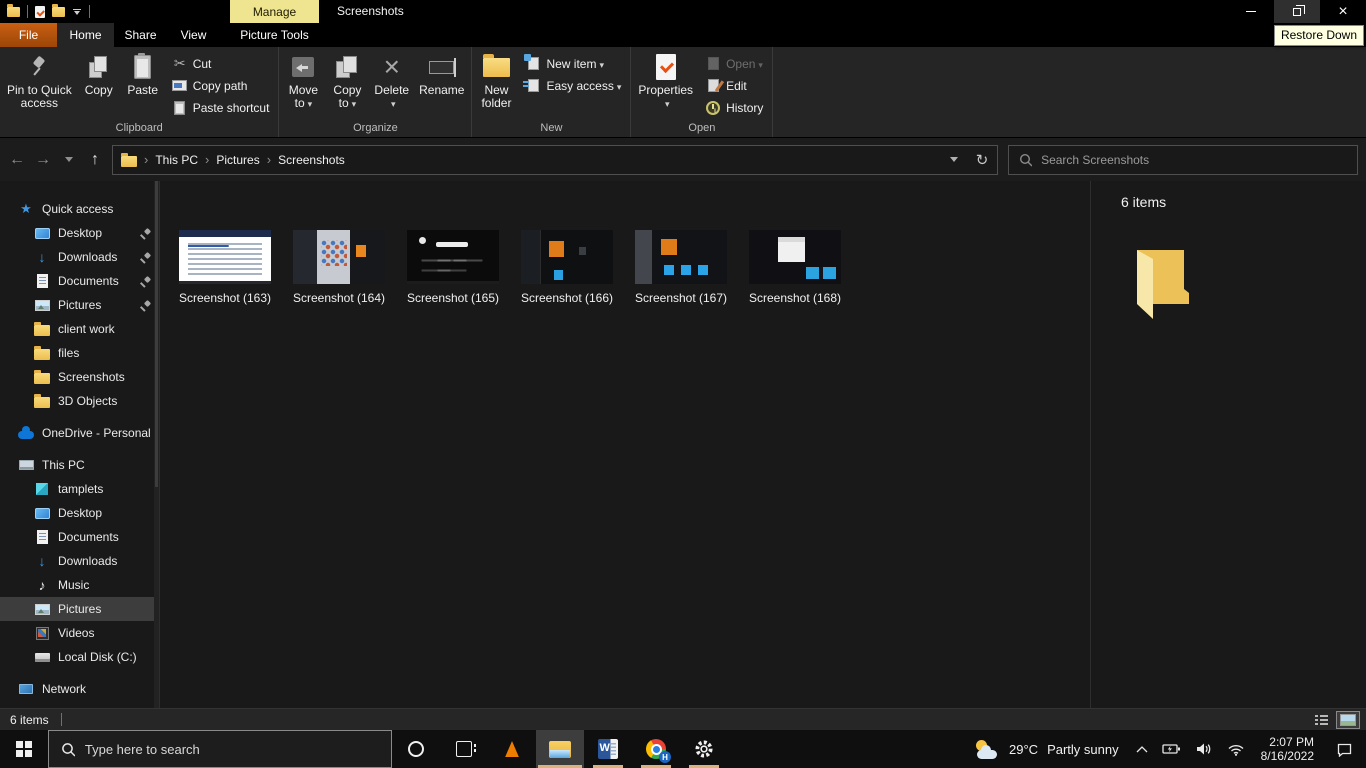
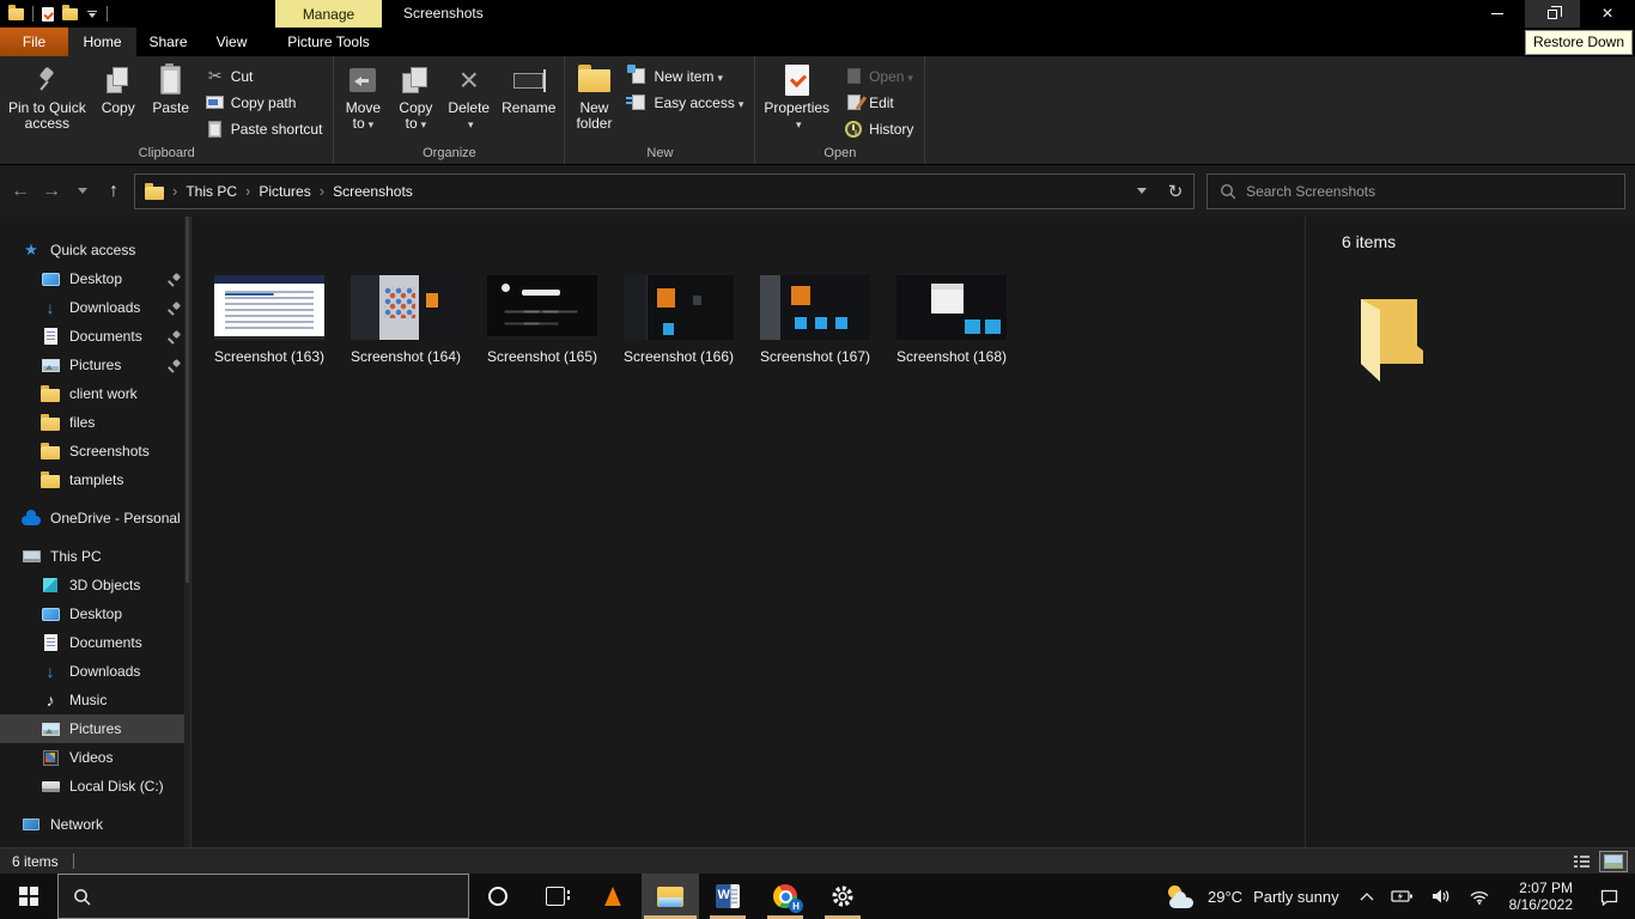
  Manage
  Screenshots
  Restore Down
  File
  Home
  Share
  View
  Picture Tools
  Pin to Quick
  access
  Copy
  Paste
  Cut
  Copy path
  Paste shortcut
  Clipboard
  Move
  to
  Copy
  to
  Delete
  Rename
  Organize
  New
  folder
  New item
  Easy access
  New
  Properties
  Open
  Edit
  History
  Open
  This PC
  Pictures
  Screenshots
  Search Screenshots
  Quick access
  Desktop
  Downloads
  Documents
  Pictures
  client work
  files
  Screenshots
- 3D Objects
+ tamplets
  OneDrive - Personal
  This PC
- tamplets
+ 3D Objects
  Desktop
  Documents
  Downloads
  Music
  Pictures
  Videos
  Local Disk (C:)
  Network
  Screenshot (163)
  Screenshot (164)
  Screenshot (165)
  Screenshot (166)
  Screenshot (167)
  Screenshot (168)
  6 items
  6 items
- Type here to search
  H
  29°C
  Partly sunny
  2:07 PM
  8/16/2022
